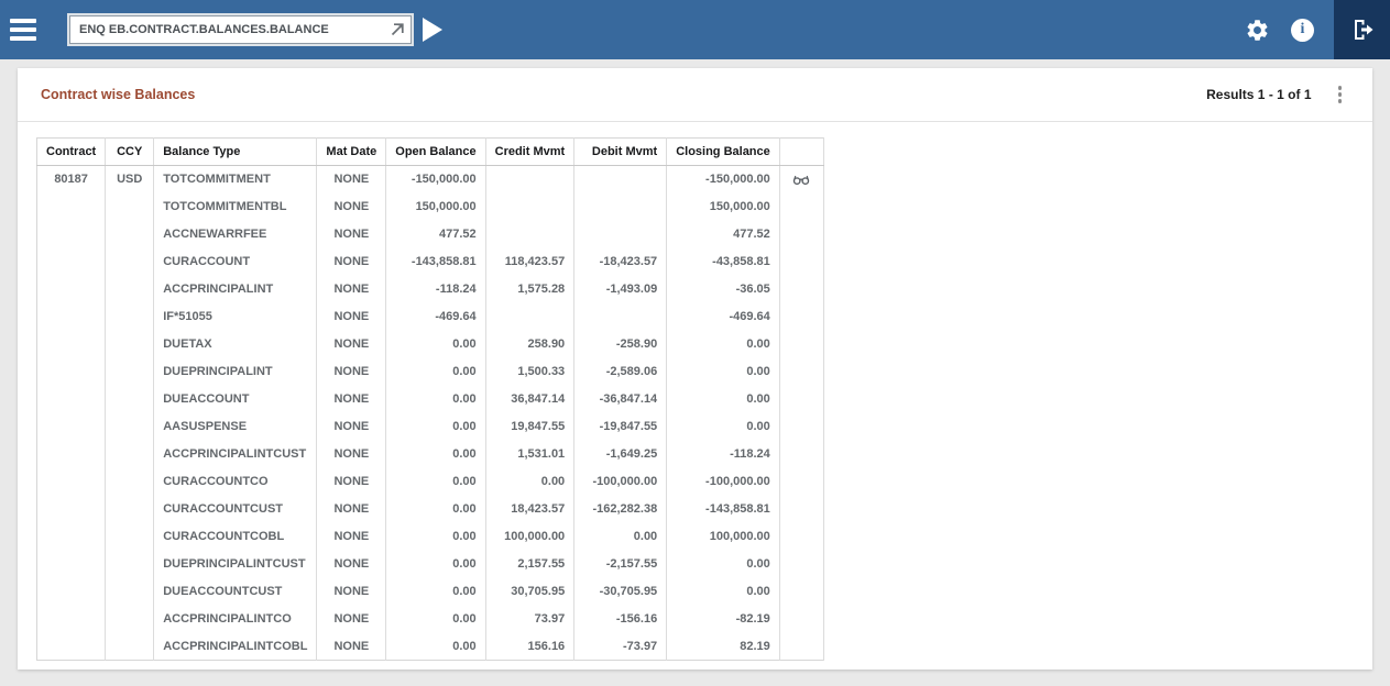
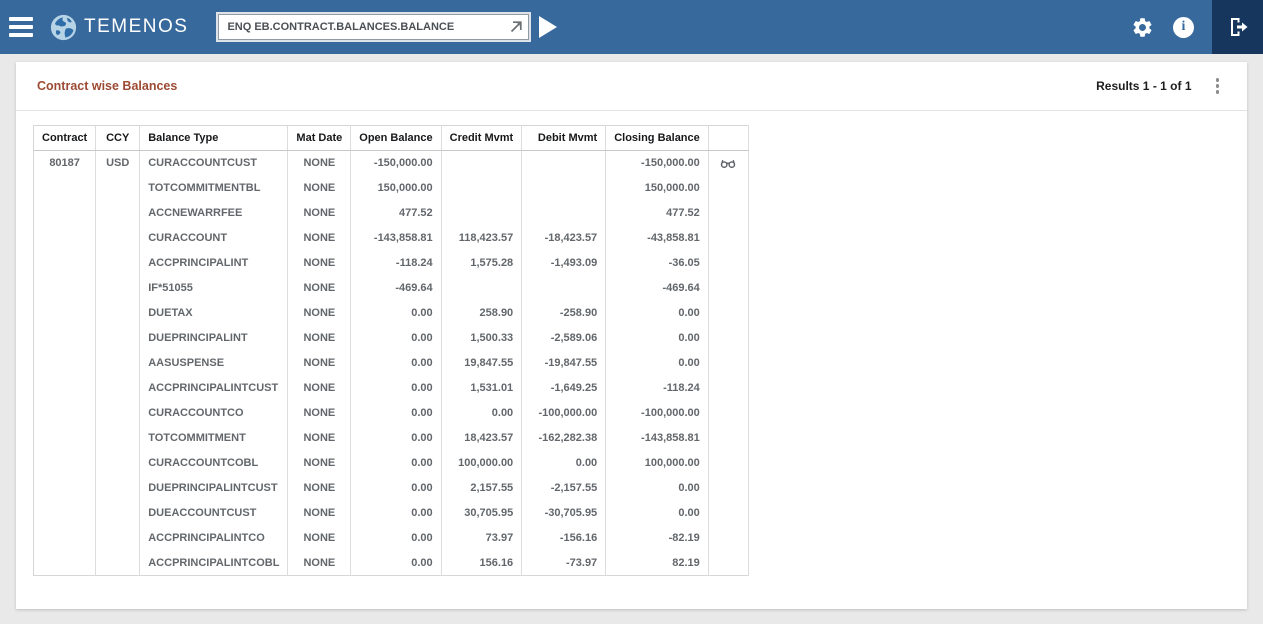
+ TEMENOS
  ENQ EB.CONTRACT.BALANCES.BALANCE
  i
  Contract wise Balances
  Results 1 - 1 of 1
  Contract	CCY	Balance Type	Mat Date	Open Balance	Credit Mvmt	Debit Mvmt	Closing Balance
- 80187	USD	TOTCOMMITMENT	NONE	-150,000.00			-150,000.00
+ 80187	USD	CURACCOUNTCUST	NONE	-150,000.00			-150,000.00
  		TOTCOMMITMENTBL	NONE	150,000.00			150,000.00
  		ACCNEWARRFEE	NONE	477.52			477.52
  		CURACCOUNT	NONE	-143,858.81	118,423.57	-18,423.57	-43,858.81
  		ACCPRINCIPALINT	NONE	-118.24	1,575.28	-1,493.09	-36.05
  		IF*51055	NONE	-469.64			-469.64
  		DUETAX	NONE	0.00	258.90	-258.90	0.00
  		DUEPRINCIPALINT	NONE	0.00	1,500.33	-2,589.06	0.00
- 		DUEACCOUNT	NONE	0.00	36,847.14	-36,847.14	0.00
  		AASUSPENSE	NONE	0.00	19,847.55	-19,847.55	0.00
  		ACCPRINCIPALINTCUST	NONE	0.00	1,531.01	-1,649.25	-118.24
  		CURACCOUNTCO	NONE	0.00	0.00	-100,000.00	-100,000.00
- 		CURACCOUNTCUST	NONE	0.00	18,423.57	-162,282.38	-143,858.81
+ 		TOTCOMMITMENT	NONE	0.00	18,423.57	-162,282.38	-143,858.81
  		CURACCOUNTCOBL	NONE	0.00	100,000.00	0.00	100,000.00
  		DUEPRINCIPALINTCUST	NONE	0.00	2,157.55	-2,157.55	0.00
  		DUEACCOUNTCUST	NONE	0.00	30,705.95	-30,705.95	0.00
  		ACCPRINCIPALINTCO	NONE	0.00	73.97	-156.16	-82.19
  		ACCPRINCIPALINTCOBL	NONE	0.00	156.16	-73.97	82.19
